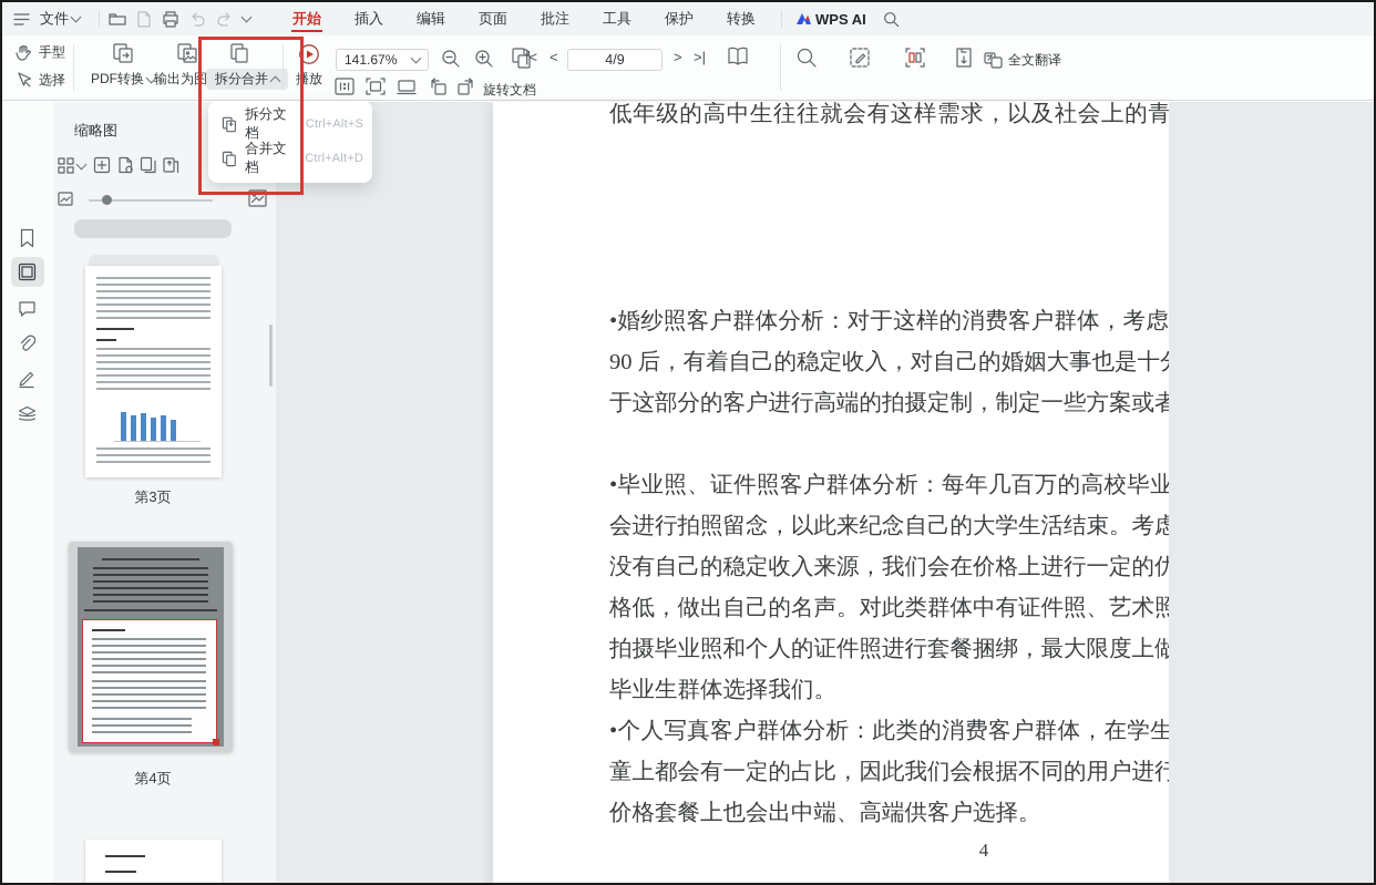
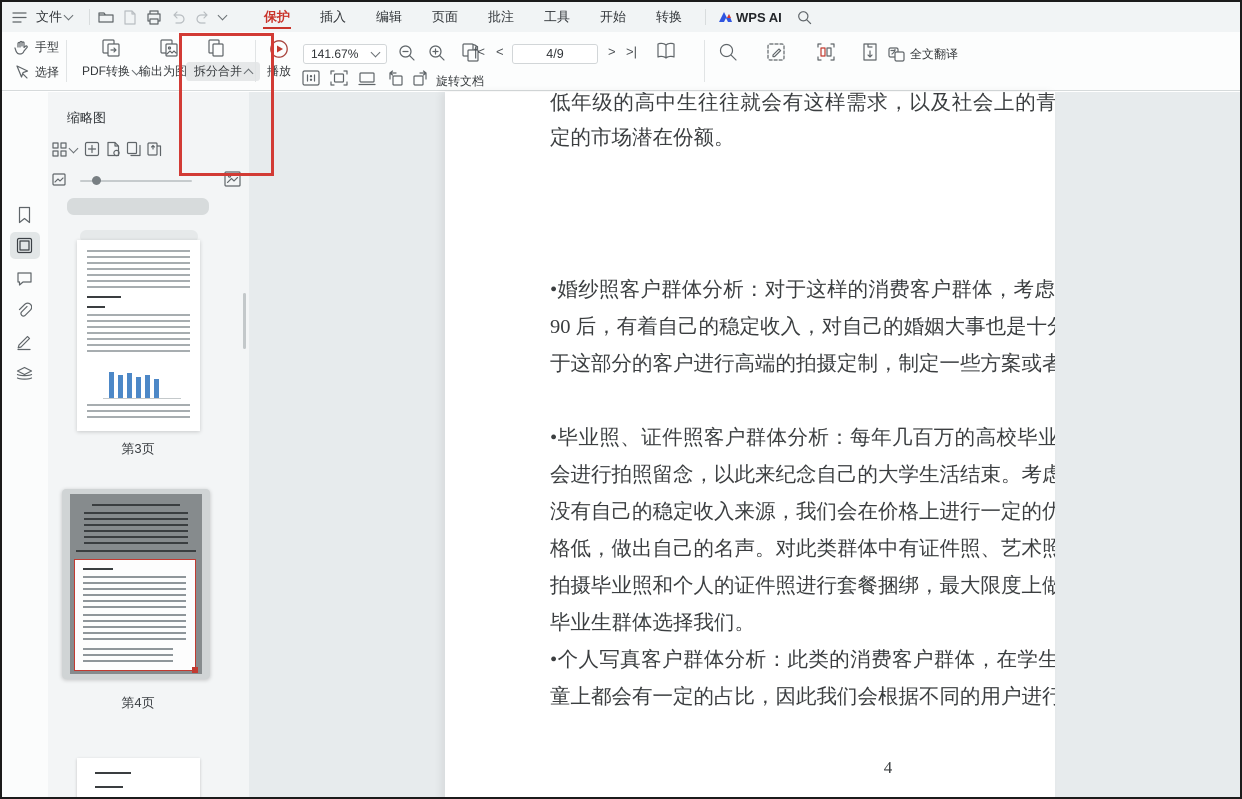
  文件
- 开始
+ 保护
  插入
  编辑
  页面
  批注
  工具
- 保护
+ 开始
  转换
  WPS AI
  手型
  选择
  PDF转换
  输出为图
  拆分合并
  播放
  141.67%
  旋转文档
  |<
  <
  4/9
  >
  >|
  全文翻译
- 拆分文档
- Ctrl+Alt+S
- 合并文档
- Ctrl+Alt+D
  缩略图
  第3页
  第4页
  低年级的高中生往往就会有这样需求，以及社会上的青
+ 定的市场潜在份额。
  •婚纱照客户群体分析：对于这样的消费客户群体，考虑
  90 后，有着自己的稳定收入，对自己的婚姻大事也是十
  于这部分的客户进行高端的拍摄定制，制定一些方案或者
  •毕业照、证件照客户群体分析：每年几百万的高校毕业
  会进行拍照留念，以此来纪念自己的大学生活结束。考虑
  没有自己的稳定收入来源，我们会在价格上进行一定的优
  格低，做出自己的名声。对此类群体中有证件照、艺术照
  拍摄毕业照和个人的证件照进行套餐捆绑，最大限度上做
  毕业生群体选择我们。
  •个人写真客户群体分析：此类的消费客户群体，在学生
  童上都会有一定的占比，因此我们会根据不同的用户进行
- 价格套餐上也会出中端、高端供客户选择。
  4
